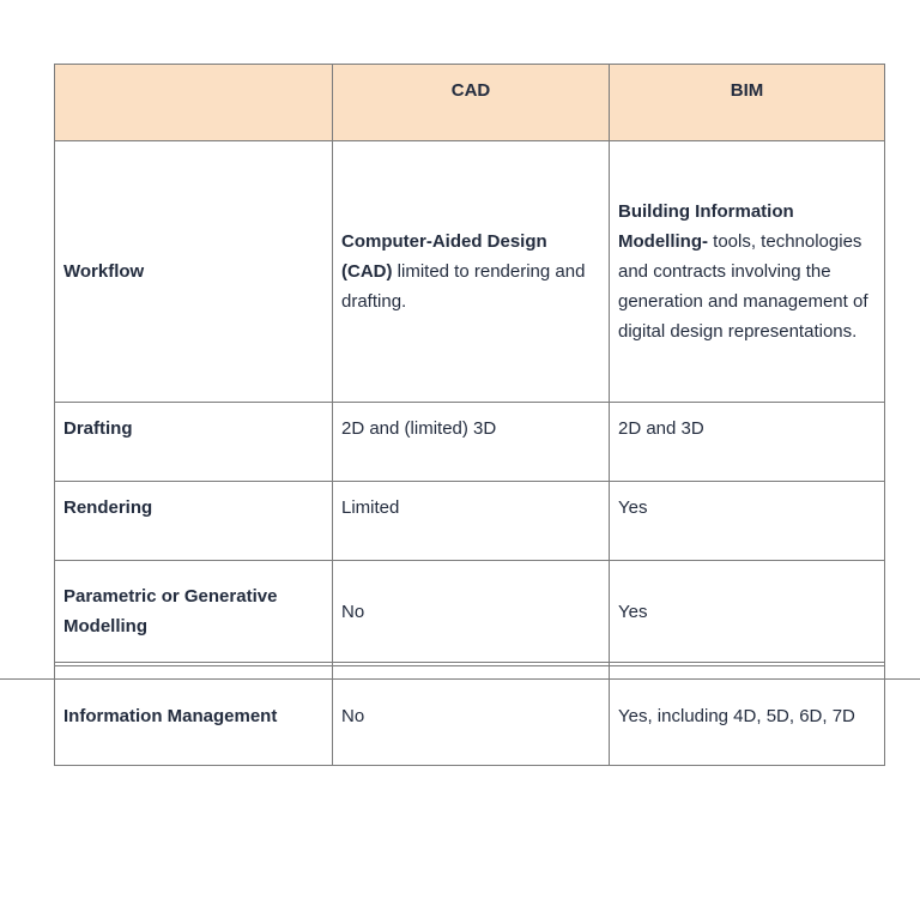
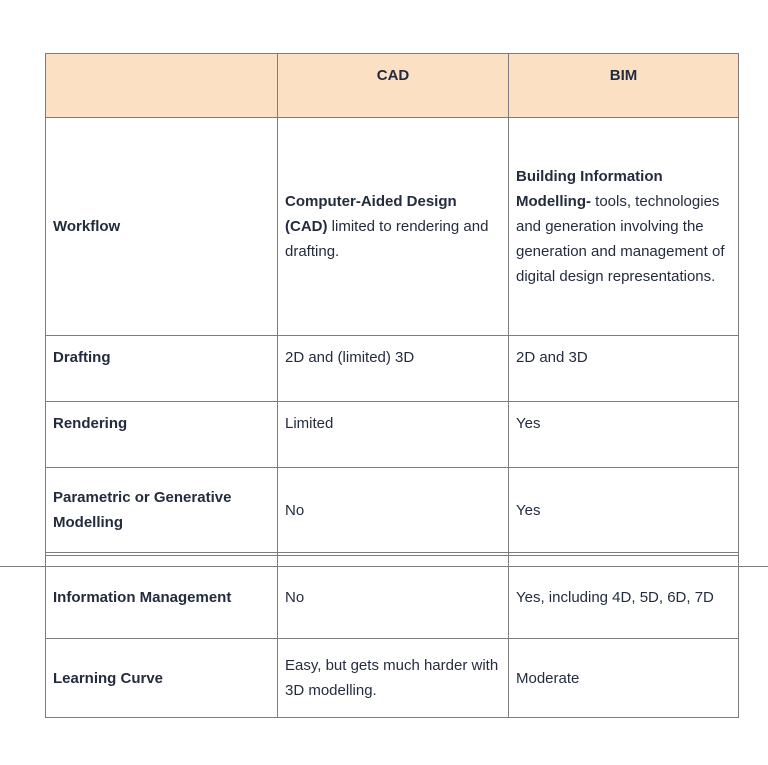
  	CAD	BIM
- Workflow	Computer-Aided Design (CAD) limited to rendering and drafting.	Building Information Modelling- tools, technologies and contracts involving the generation and management of digital design representations.
+ Workflow	Computer-Aided Design (CAD) limited to rendering and drafting.	Building Information Modelling- tools, technologies and generation involving the generation and management of digital design representations.
  Drafting	2D and (limited) 3D	2D and 3D
  Rendering	Limited	Yes
  Parametric or Generative Modelling	No	Yes
  Information Management	No	Yes, including 4D, 5D, 6D, 7D
+ Learning Curve	Easy, but gets much harder with 3D modelling.	Moderate
